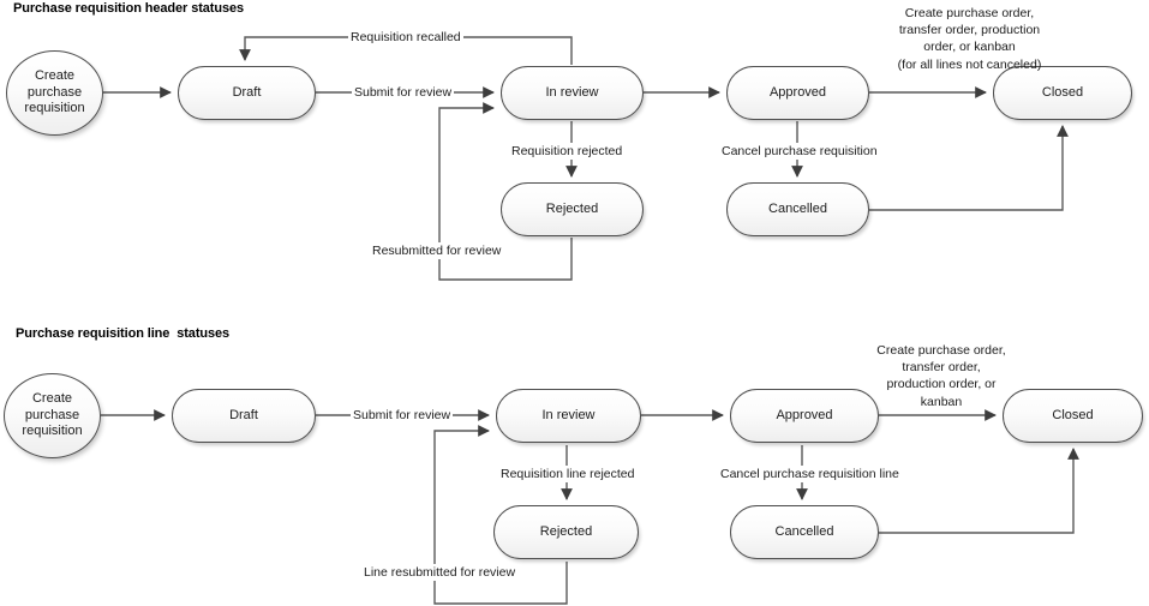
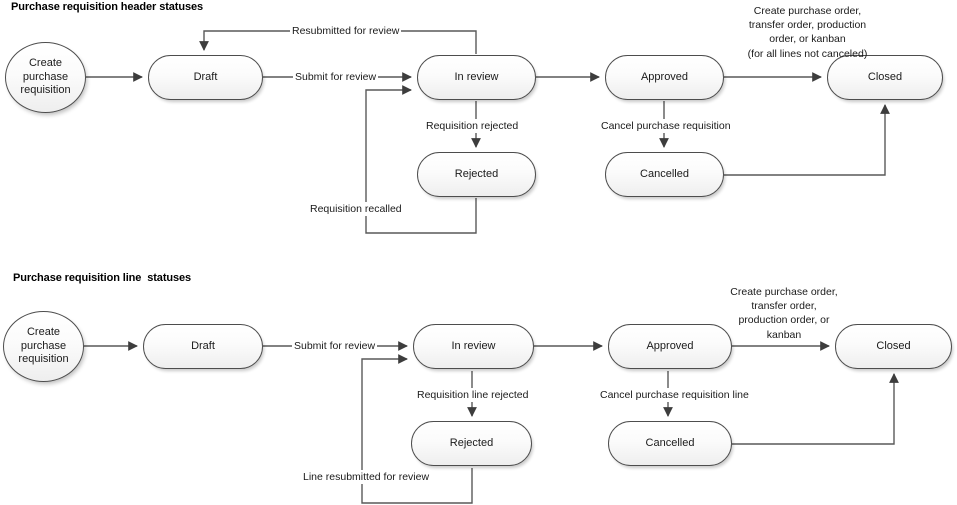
  Purchase requisition header statuses
  Purchase requisition line statuses
  Create purchase
  requisition
  Draft
  In review
  Approved
  Closed
  Rejected
  Cancelled
  Submit for review
- Requisition recalled
+ Resubmitted for review
  Requisition rejected
- Resubmitted for review
+ Requisition recalled
  Create purchase order,
  transfer order, production
  order, or kanban
  (for all lines not canceled)
  Cancel purchase requisition
  Create purchase
  requisition
  Draft
  In review
  Approved
  Closed
  Rejected
  Cancelled
  Submit for review
  Requisition line rejected
  Line resubmitted for review
  Create purchase order,
  transfer order,
  production order, or
  kanban
  Cancel purchase requisition line
